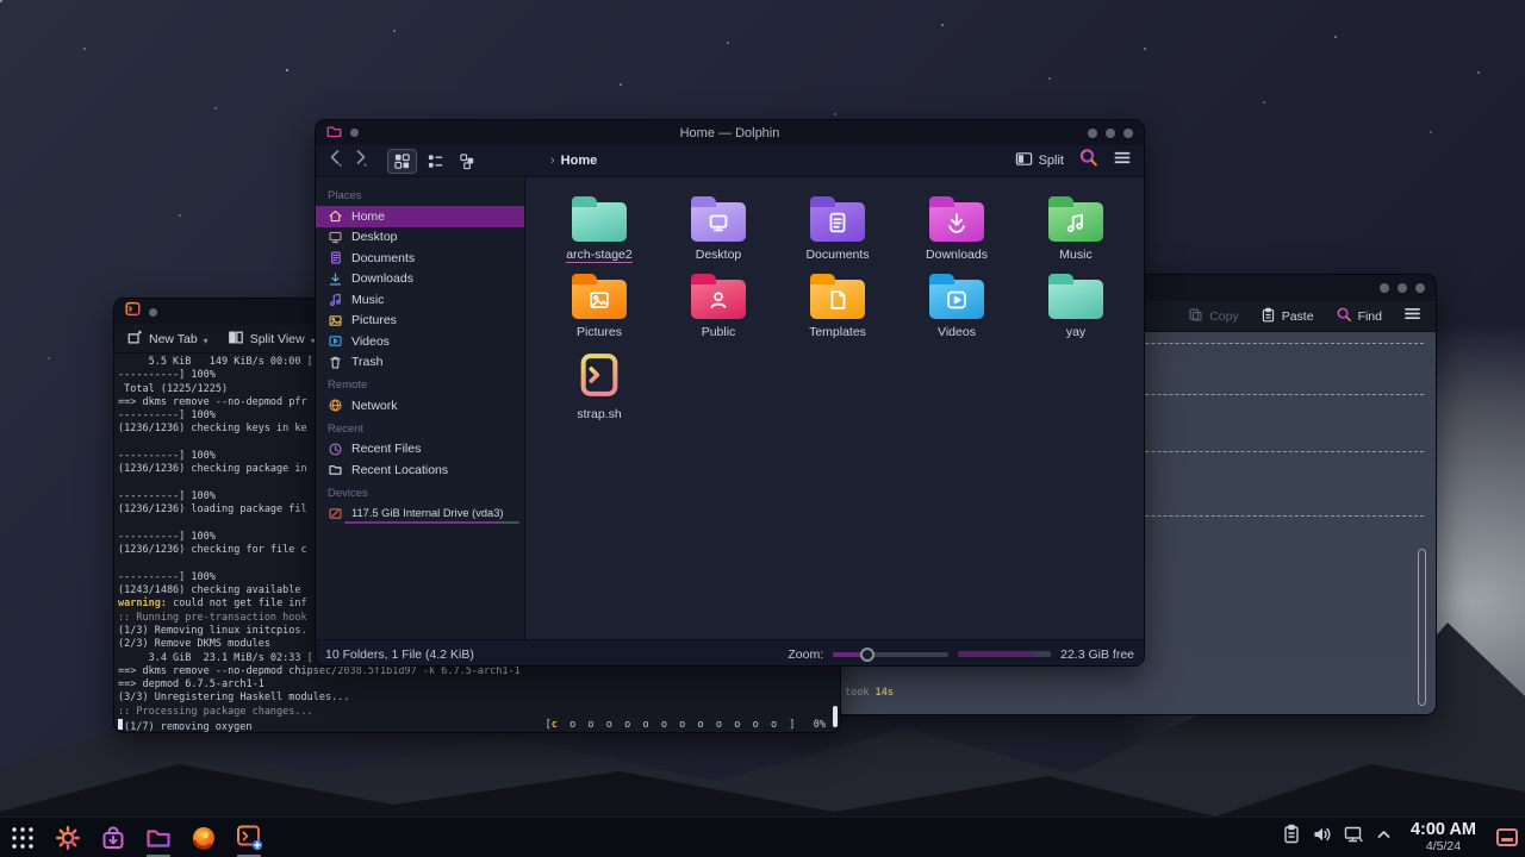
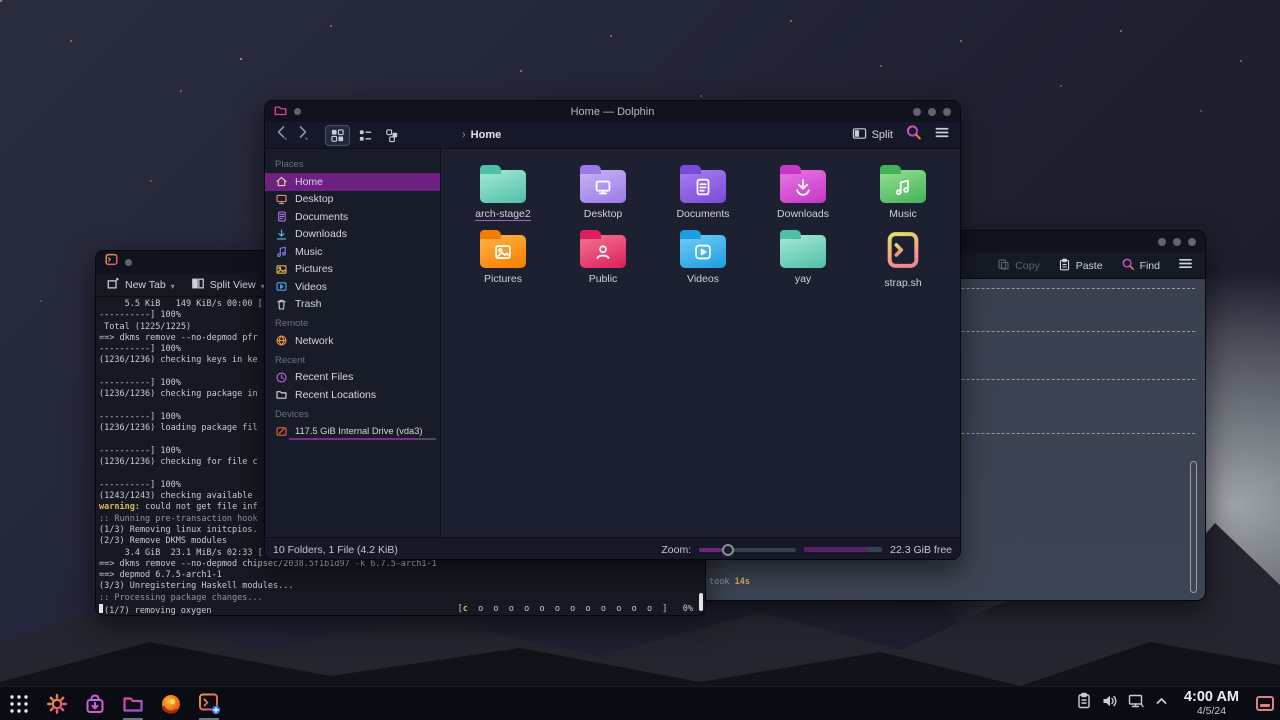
  Copy
  Paste
  Find
  took 14s
  New Tab
  ▾
  Split View
  ▾
  5.5 KiB 149 KiB/s 00:00 [
  ----------] 100%
  Total (1225/1225)
  ==> dkms remove --no-depmod pfr
  ----------] 100%
  (1236/1236) checking keys in ke
  ----------] 100%
  (1236/1236) checking package in
  ----------] 100%
  (1236/1236) loading package fil
  ----------] 100%
  (1236/1236) checking for file c
  ----------] 100%
- (1243/1486) checking available
+ (1243/1243) checking available
  warning: could not get file inf
  :: Running pre-transaction hook
  (1/3) Removing linux initcpios.
  (2/3) Remove DKMS modules
  3.4 GiB 23.1 MiB/s 02:33 [
  ==> dkms remove --no-depmod chipsec/2038.5f1b1d97 -k 6.7.5-arch1-1
  ==> depmod 6.7.5-arch1-1
  (3/3) Unregistering Haskell modules...
  :: Processing package changes...
  (1/7) removing oxygen
  [c o o o o o o o o o o o o ] 0%
  Home — Dolphin
  ›
  Home
  Split
  Places
  Home
  Desktop
  Documents
  Downloads
  Music
  Pictures
  Videos
  Trash
  Remote
  Network
  Recent
  Recent Files
  Recent Locations
  Devices
  117.5 GiB Internal Drive (vda3)
  arch-stage2
  Desktop
  Documents
  Downloads
  Music
  Pictures
  Public
- Templates
  Videos
  yay
  strap.sh
  10 Folders, 1 File (4.2 KiB)
  Zoom:
  22.3 GiB free
  4:00 AM
  4/5/24
